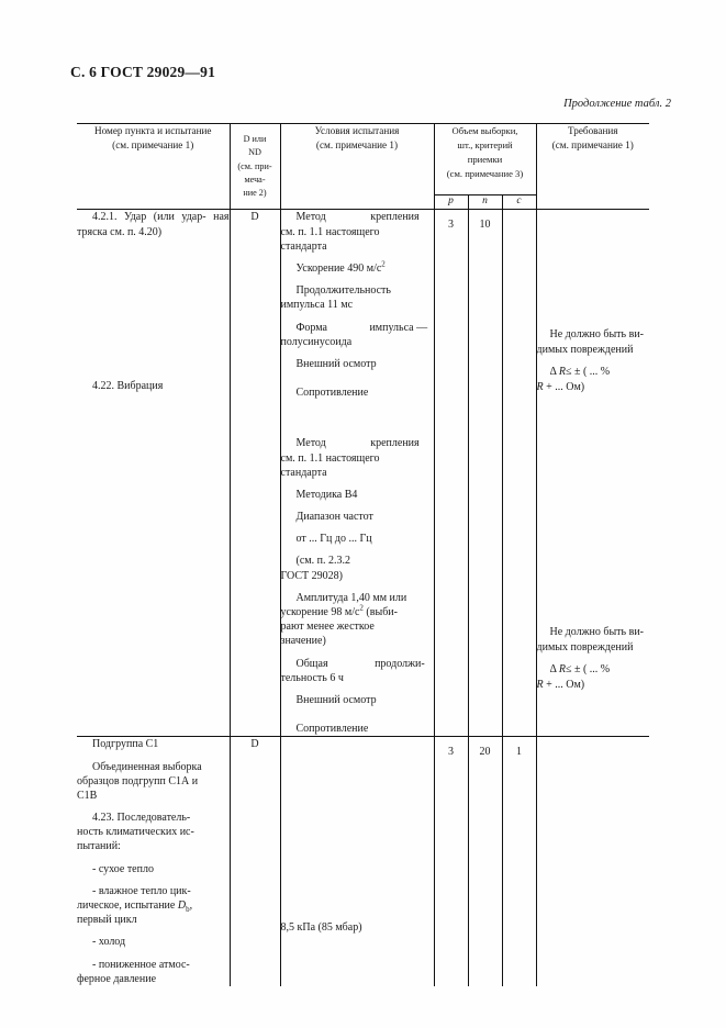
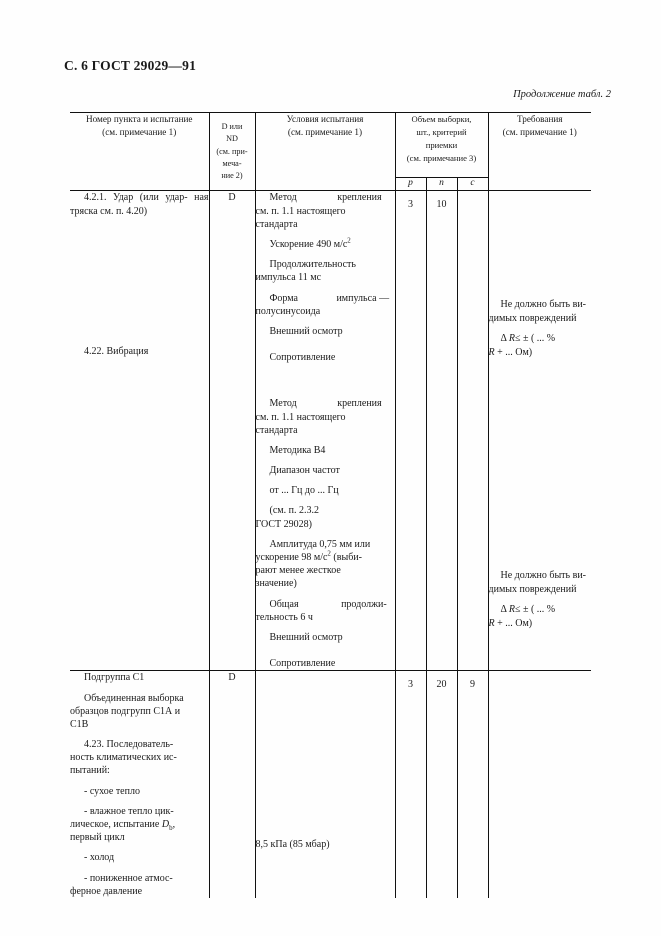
  С. 6 ГОСТ 29029—91
  Продолжение табл. 2
  Номер пункта и испытание (см. примечание 1)	D или ND (см. при- меча- ние 2)	Условия испытания (см. примечание 1)	Объем выборки, шт., критерий приемки (см. примечание 3)	Требования (см. примечание 1)
  p	n	c
- 4.2.1. Удар (или удар- ная тряска см. п. 4.20) 4.22. Вибрация	D	Метод крепления см. п. 1.1 настоящего стандарта Ускорение 490 м/с2 Продолжительность импульса 11 мс Форма импульса — полусинусоида Внешний осмотр Сопротивление Метод крепления см. п. 1.1 настоящего стандарта Методика B4 Диапазон частот от ... Гц до ... Гц (см. п. 2.3.2 ГОСТ 29028) Амплитуда 1,40 мм или ускорение 98 м/с2 (выби- рают менее жесткое значение) Общая продолжи- тельность 6 ч Внешний осмотр Сопротивление	3	10		Не должно быть ви- димых повреждений Δ R≤ ± ( ... % R + ... Ом) Не должно быть ви- димых повреждений Δ R≤ ± ( ... % R + ... Ом)
+ 4.2.1. Удар (или удар- ная тряска см. п. 4.20) 4.22. Вибрация	D	Метод крепления см. п. 1.1 настоящего стандарта Ускорение 490 м/с2 Продолжительность импульса 11 мс Форма импульса — полусинусоида Внешний осмотр Сопротивление Метод крепления см. п. 1.1 настоящего стандарта Методика B4 Диапазон частот от ... Гц до ... Гц (см. п. 2.3.2 ГОСТ 29028) Амплитуда 0,75 мм или ускорение 98 м/с2 (выби- рают менее жесткое значение) Общая продолжи- тельность 6 ч Внешний осмотр Сопротивление	3	10		Не должно быть ви- димых повреждений Δ R≤ ± ( ... % R + ... Ом) Не должно быть ви- димых повреждений Δ R≤ ± ( ... % R + ... Ом)
- Подгруппа С1 Объединенная выборка образцов подгрупп С1А и С1В 4.23. Последователь- ность климатических ис- пытаний: - сухое тепло - влажное тепло цик- лическое, испытание Db, первый цикл - холод - пониженное атмос- ферное давление	D	8,5 кПа (85 мбар)	3	20	1
+ Подгруппа С1 Объединенная выборка образцов подгрупп С1А и С1В 4.23. Последователь- ность климатических ис- пытаний: - сухое тепло - влажное тепло цик- лическое, испытание Db, первый цикл - холод - пониженное атмос- ферное давление	D	8,5 кПа (85 мбар)	3	20	9
